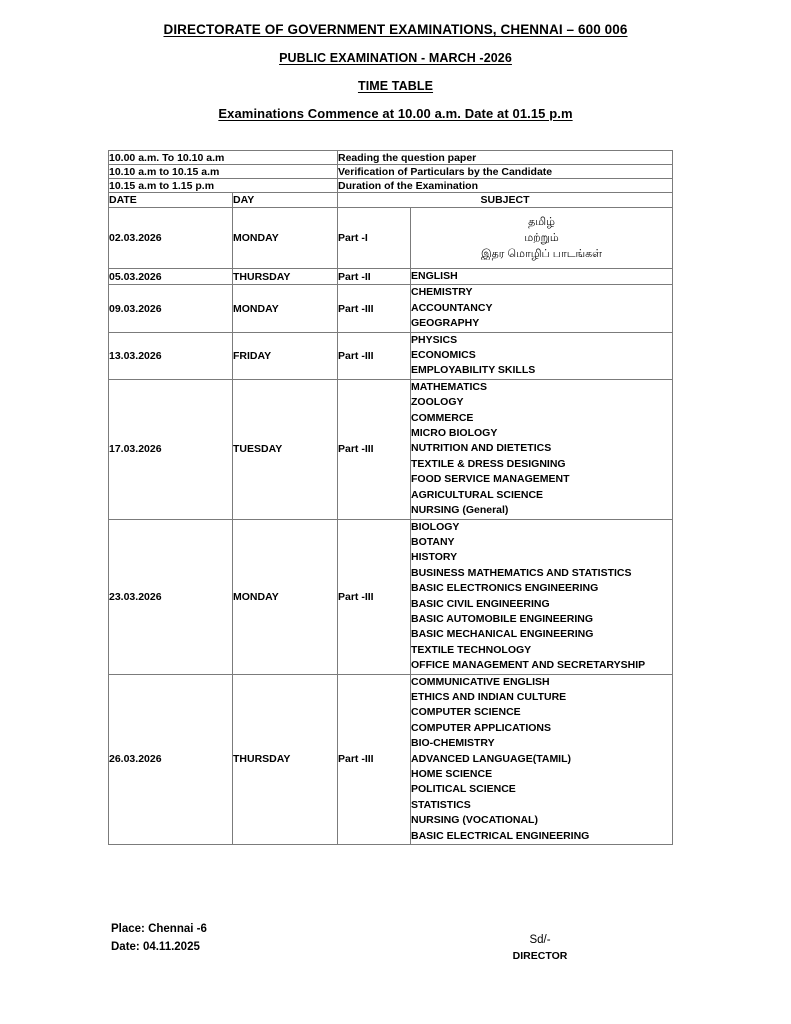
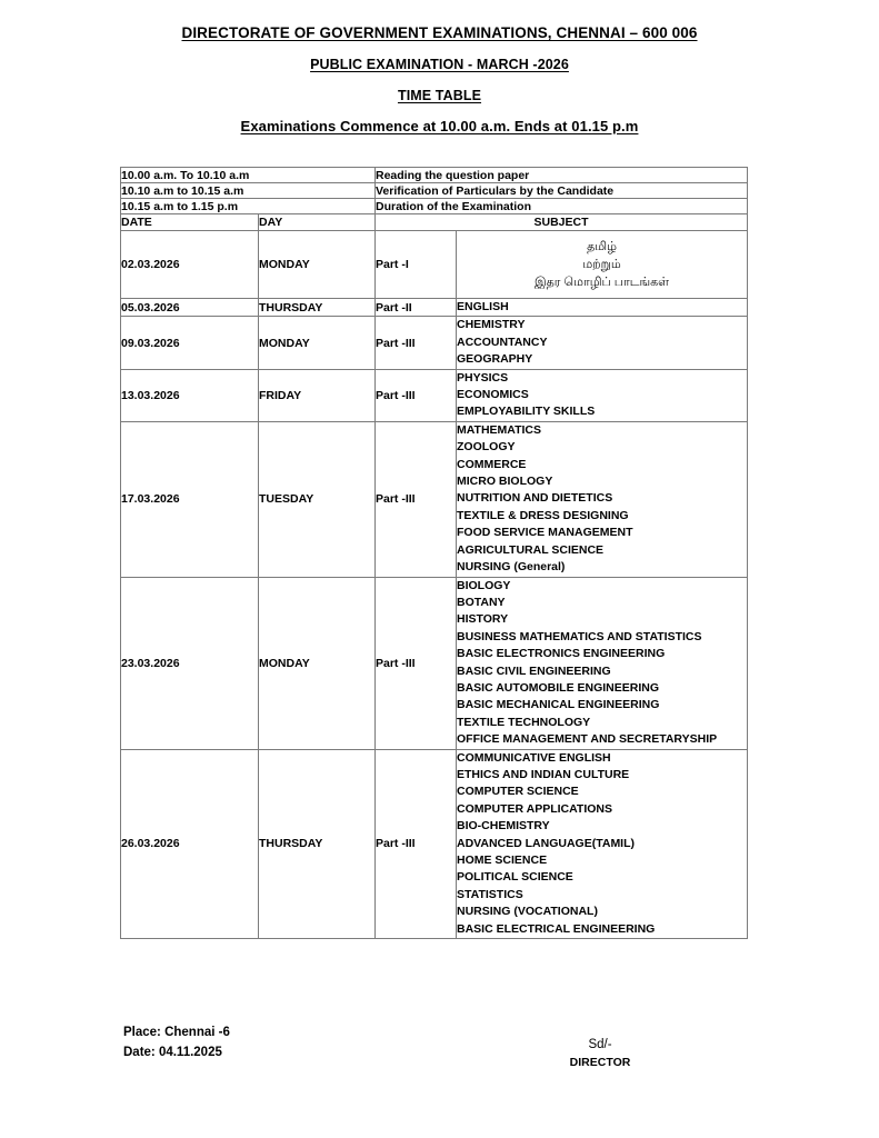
  DIRECTORATE OF GOVERNMENT EXAMINATIONS, CHENNAI – 600 006
  PUBLIC EXAMINATION - MARCH -2026
  TIME TABLE
- Examinations Commence at 10.00 a.m. Date at 01.15 p.m
+ Examinations Commence at 10.00 a.m. Ends at 01.15 p.m
  10.00 a.m. To 10.10 a.m	Reading the question paper
  10.10 a.m to 10.15 a.m	Verification of Particulars by the Candidate
  10.15 a.m to 1.15 p.m	Duration of the Examination
  DATE	DAY	SUBJECT
  02.03.2026	MONDAY	Part -I	தமிழ்மற்றும்இதர மொழிப் பாடங்கள்
  05.03.2026	THURSDAY	Part -II	ENGLISH
  09.03.2026	MONDAY	Part -III	CHEMISTRYACCOUNTANCYGEOGRAPHY
  13.03.2026	FRIDAY	Part -III	PHYSICSECONOMICSEMPLOYABILITY SKILLS
  17.03.2026	TUESDAY	Part -III	MATHEMATICSZOOLOGYCOMMERCEMICRO BIOLOGYNUTRITION AND DIETETICSTEXTILE & DRESS DESIGNINGFOOD SERVICE MANAGEMENTAGRICULTURAL SCIENCENURSING (General)
  23.03.2026	MONDAY	Part -III	BIOLOGYBOTANYHISTORYBUSINESS MATHEMATICS AND STATISTICSBASIC ELECTRONICS ENGINEERINGBASIC CIVIL ENGINEERINGBASIC AUTOMOBILE ENGINEERINGBASIC MECHANICAL ENGINEERINGTEXTILE TECHNOLOGYOFFICE MANAGEMENT AND SECRETARYSHIP
  26.03.2026	THURSDAY	Part -III	COMMUNICATIVE ENGLISHETHICS AND INDIAN CULTURECOMPUTER SCIENCECOMPUTER APPLICATIONSBIO-CHEMISTRYADVANCED LANGUAGE(TAMIL)HOME SCIENCEPOLITICAL SCIENCESTATISTICSNURSING (VOCATIONAL)BASIC ELECTRICAL ENGINEERING
  Place: Chennai -6
  Date: 04.11.2025
  Sd/-
  DIRECTOR
